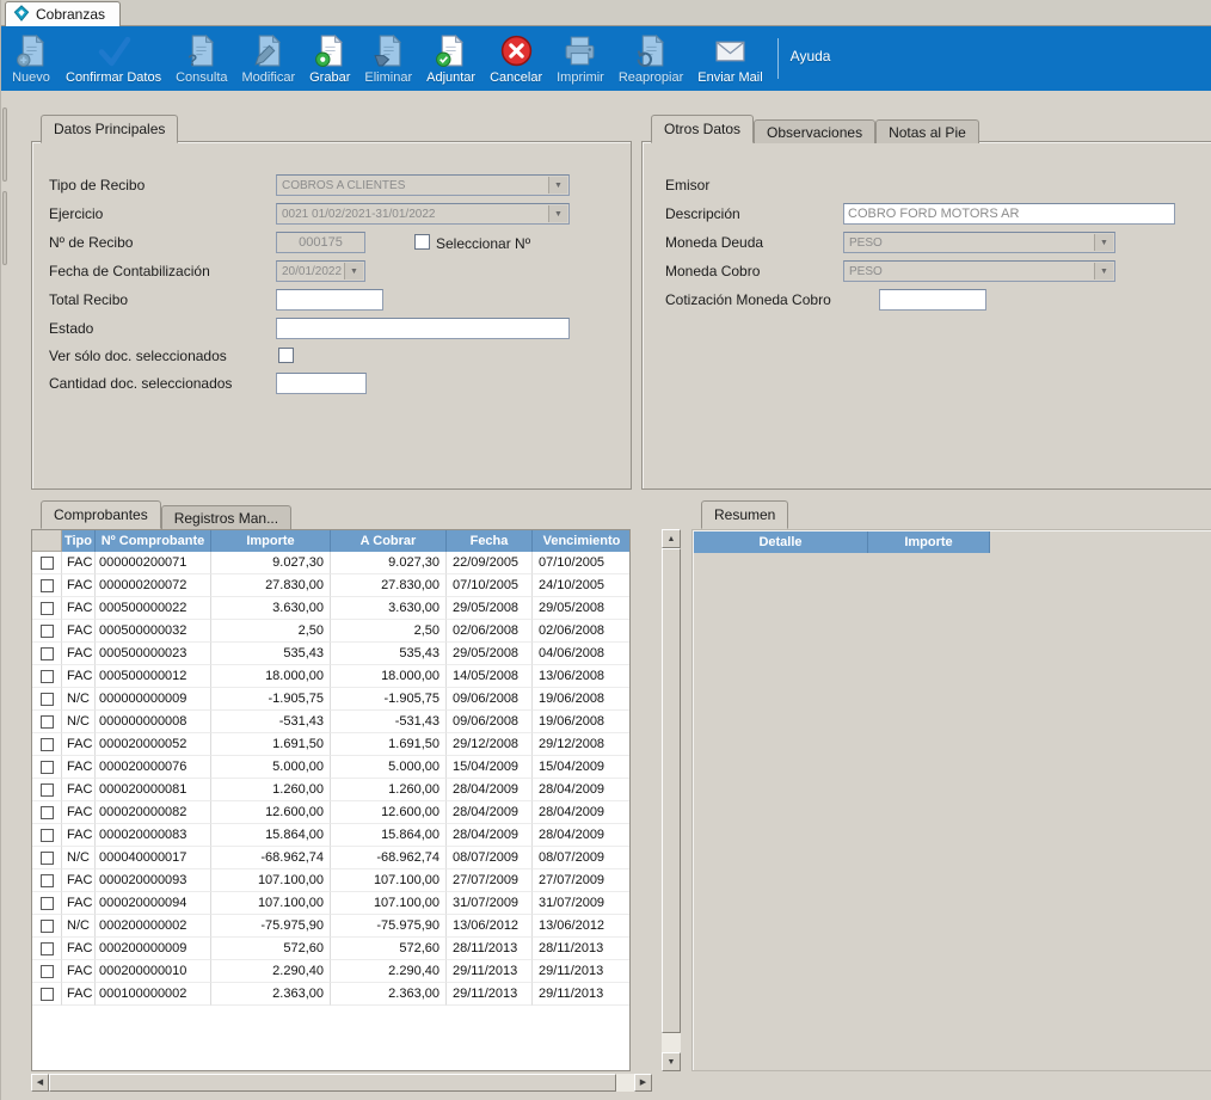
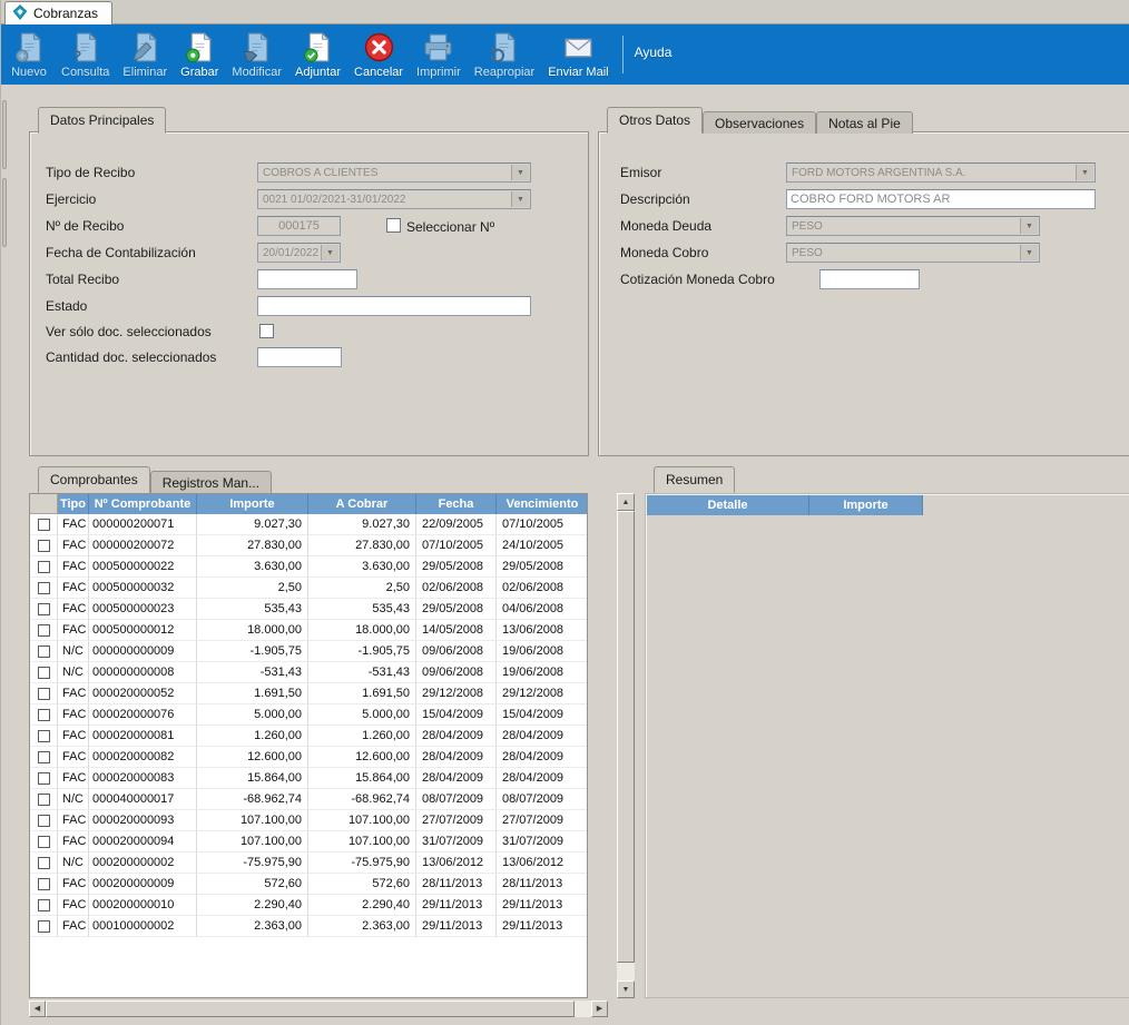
  Cobranzas
  Nuevo
- Confirmar Datos
  ?
  Consulta
- Modificar
+ Eliminar
  Grabar
- Eliminar
+ Modificar
  Adjuntar
  Cancelar
  Imprimir
  Reapropiar
  Enviar Mail
  Ayuda
  Datos Principales
  Tipo de Recibo
  COBROS A CLIENTES
  Ejercicio
  0021 01/02/2021-31/01/2022
  Nº de Recibo
  000175
  Seleccionar Nº
  Fecha de Contabilización
  20/01/2022
  Total Recibo
  Estado
  Ver sólo doc. seleccionados
  Cantidad doc. seleccionados
  Otros Datos
  Observaciones
  Notas al Pie
  Emisor
+ FORD MOTORS ARGENTINA S.A.
  Descripción
  COBRO FORD MOTORS AR
  Moneda Deuda
  PESO
  Moneda Cobro
  PESO
  Cotización Moneda Cobro
  Comprobantes
  Registros Man...
  Tipo
  Nº Comprobante
  Importe
  A Cobrar
  Fecha
  Vencimiento
  FAC
  000000200071
  9.027,30
  9.027,30
  22/09/2005
  07/10/2005
  FAC
  000000200072
  27.830,00
  27.830,00
  07/10/2005
  24/10/2005
  FAC
  000500000022
  3.630,00
  3.630,00
  29/05/2008
  29/05/2008
  FAC
  000500000032
  2,50
  2,50
  02/06/2008
  02/06/2008
  FAC
  000500000023
  535,43
  535,43
  29/05/2008
  04/06/2008
  FAC
  000500000012
  18.000,00
  18.000,00
  14/05/2008
  13/06/2008
  N/C
  000000000009
  -1.905,75
  -1.905,75
  09/06/2008
  19/06/2008
  N/C
  000000000008
  -531,43
  -531,43
  09/06/2008
  19/06/2008
  FAC
  000020000052
  1.691,50
  1.691,50
  29/12/2008
  29/12/2008
  FAC
  000020000076
  5.000,00
  5.000,00
  15/04/2009
  15/04/2009
  FAC
  000020000081
  1.260,00
  1.260,00
  28/04/2009
  28/04/2009
  FAC
  000020000082
  12.600,00
  12.600,00
  28/04/2009
  28/04/2009
  FAC
  000020000083
  15.864,00
  15.864,00
  28/04/2009
  28/04/2009
  N/C
  000040000017
  -68.962,74
  -68.962,74
  08/07/2009
  08/07/2009
  FAC
  000020000093
  107.100,00
  107.100,00
  27/07/2009
  27/07/2009
  FAC
  000020000094
  107.100,00
  107.100,00
  31/07/2009
  31/07/2009
  N/C
  000200000002
  -75.975,90
  -75.975,90
  13/06/2012
  13/06/2012
  FAC
  000200000009
  572,60
  572,60
  28/11/2013
  28/11/2013
  FAC
  000200000010
  2.290,40
  2.290,40
  29/11/2013
  29/11/2013
  FAC
  000100000002
  2.363,00
  2.363,00
  29/11/2013
  29/11/2013
  Resumen
  Detalle
  Importe
